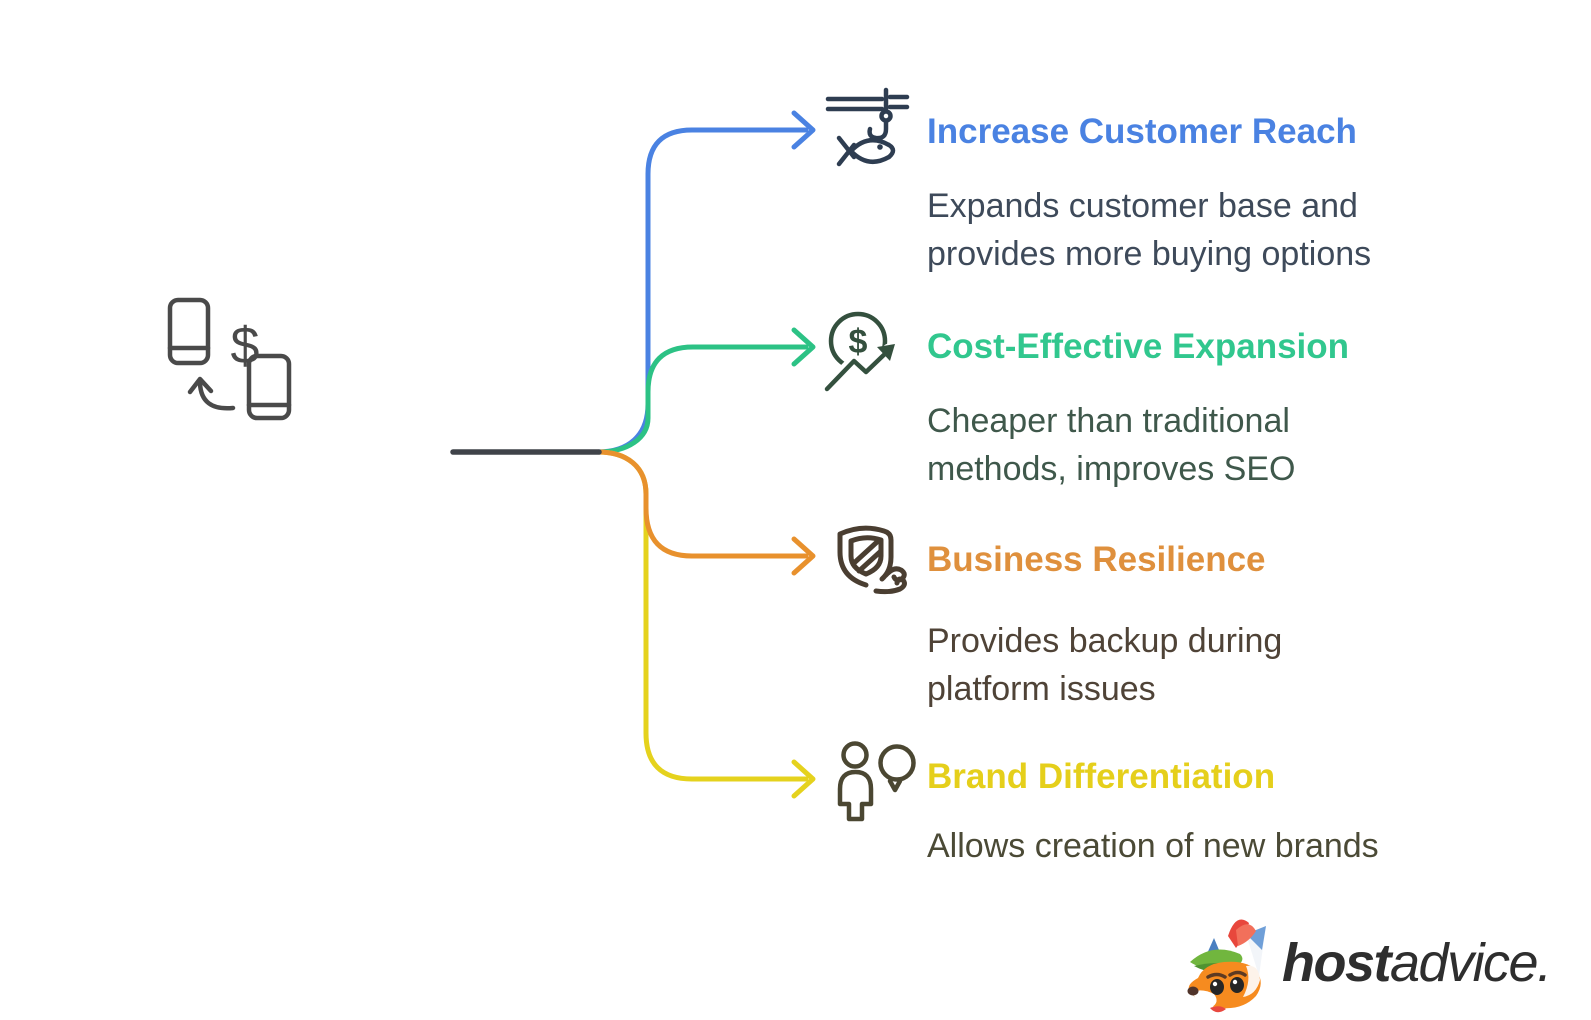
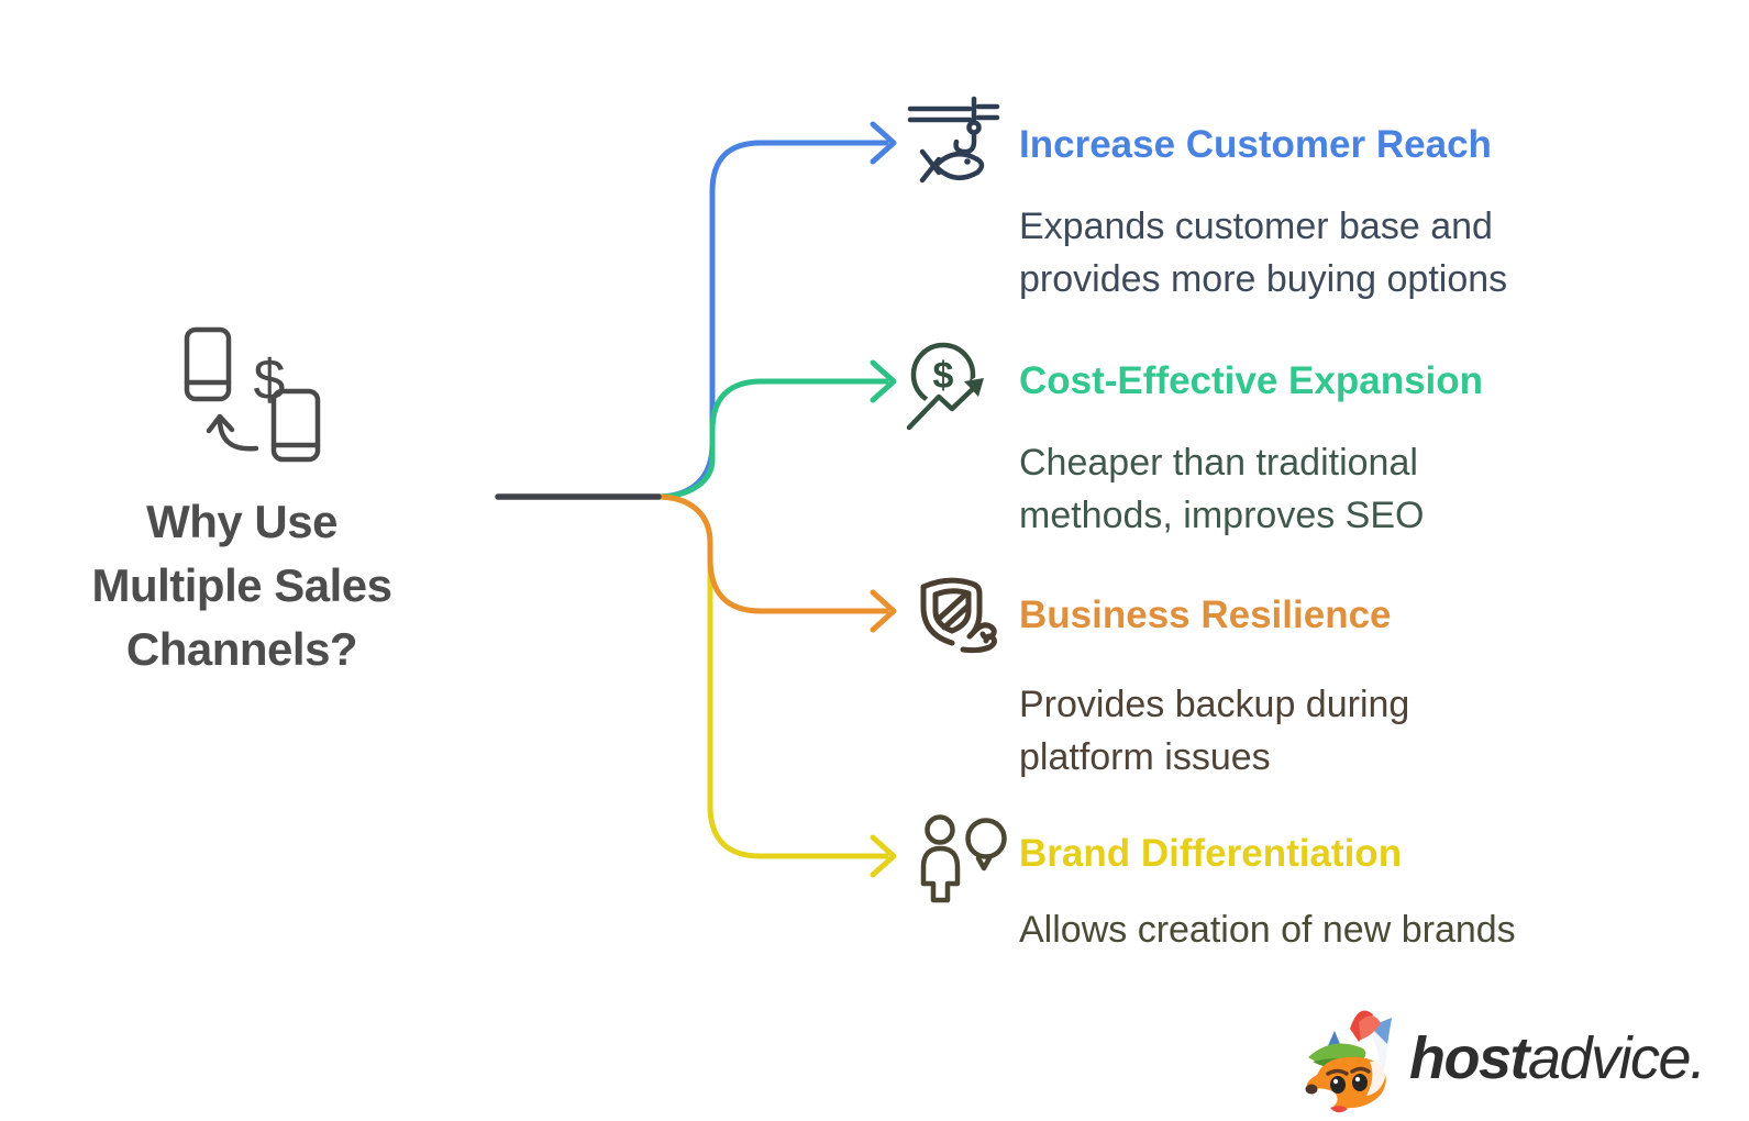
  $
  $
+ Why Use
+ Multiple Sales
+ Channels?
  Increase Customer Reach
  Expands customer base and
  provides more buying options
  Cost-Effective Expansion
  Cheaper than traditional
  methods, improves SEO
  Business Resilience
  Provides backup during
  platform issues
  Brand Differentiation
  Allows creation of new brands
  hostadvice.
